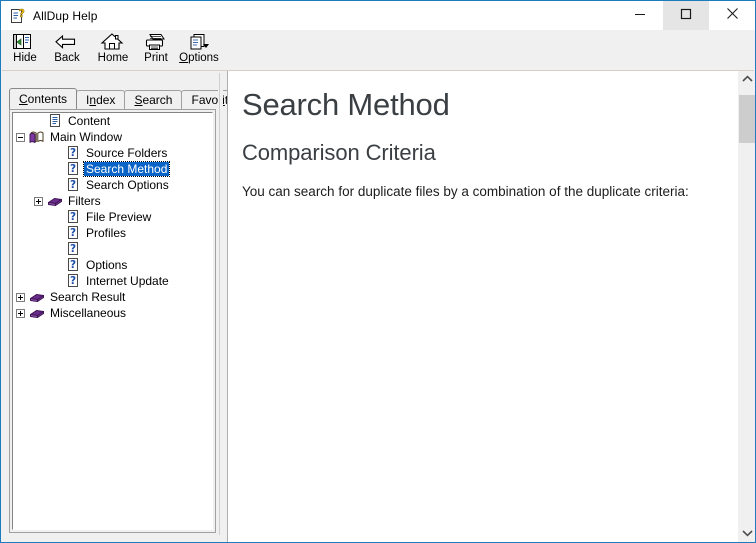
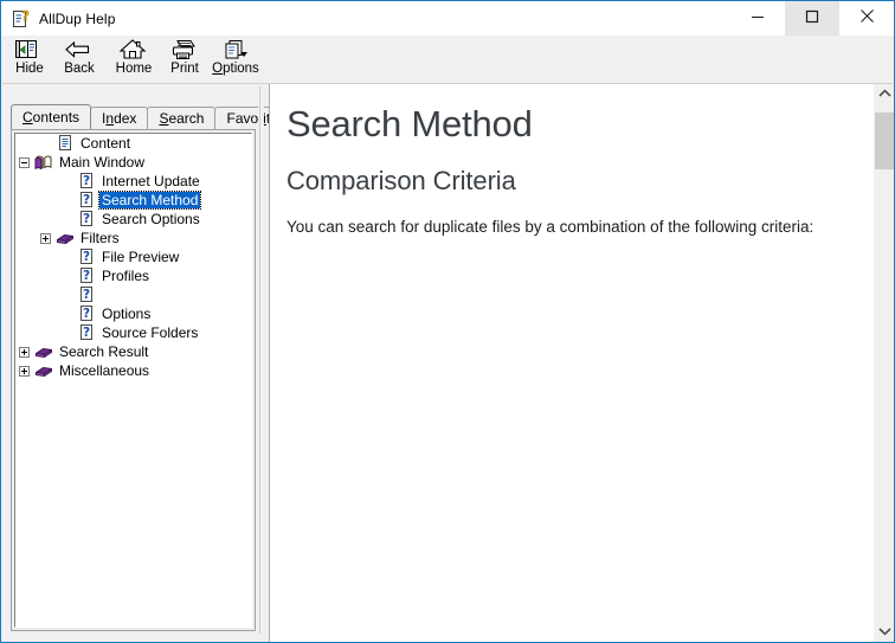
  ?
  AllDup Help
  Hide
  Back
  Home
  Print
  Options
  Contents
  Index
  Search
  Content
  Main Window
  ?
- Source Folders
+ Internet Update
  ?
  Search Method
  ?
  Search Options
  Filters
  ?
  File Preview
  ?
  Profiles
  ?
  ?
  Options
  ?
- Internet Update
+ Source Folders
  Search Result
  Miscellaneous
  Search Method
  Comparison Criteria
- You can search for duplicate files by a combination of the duplicate criteria:
+ You can search for duplicate files by a combination of the following criteria:
